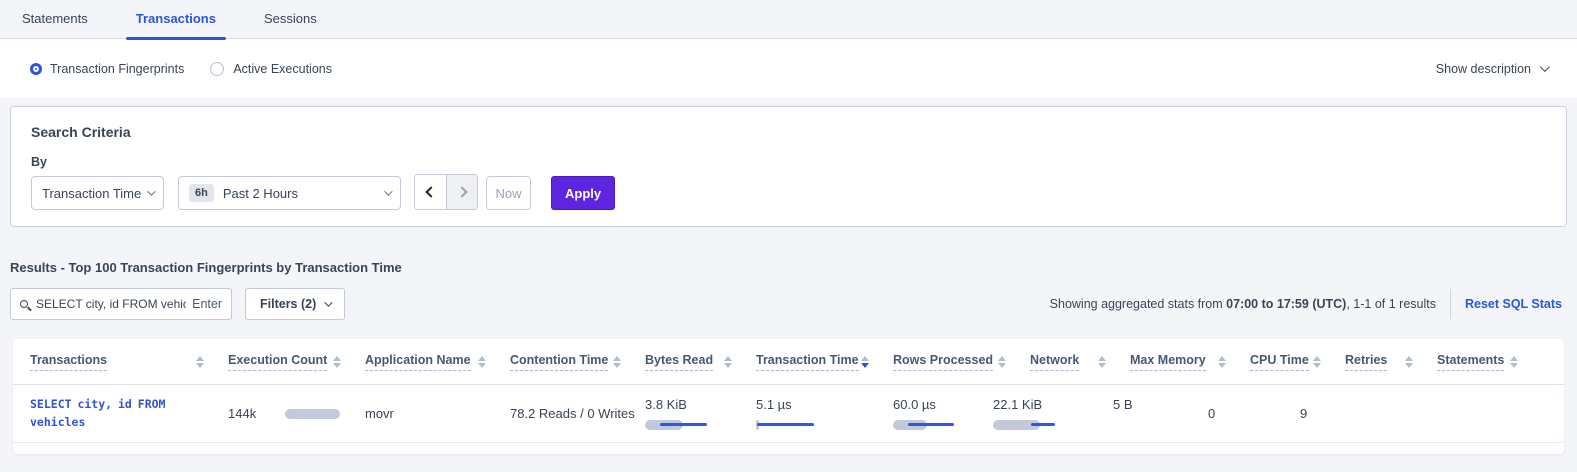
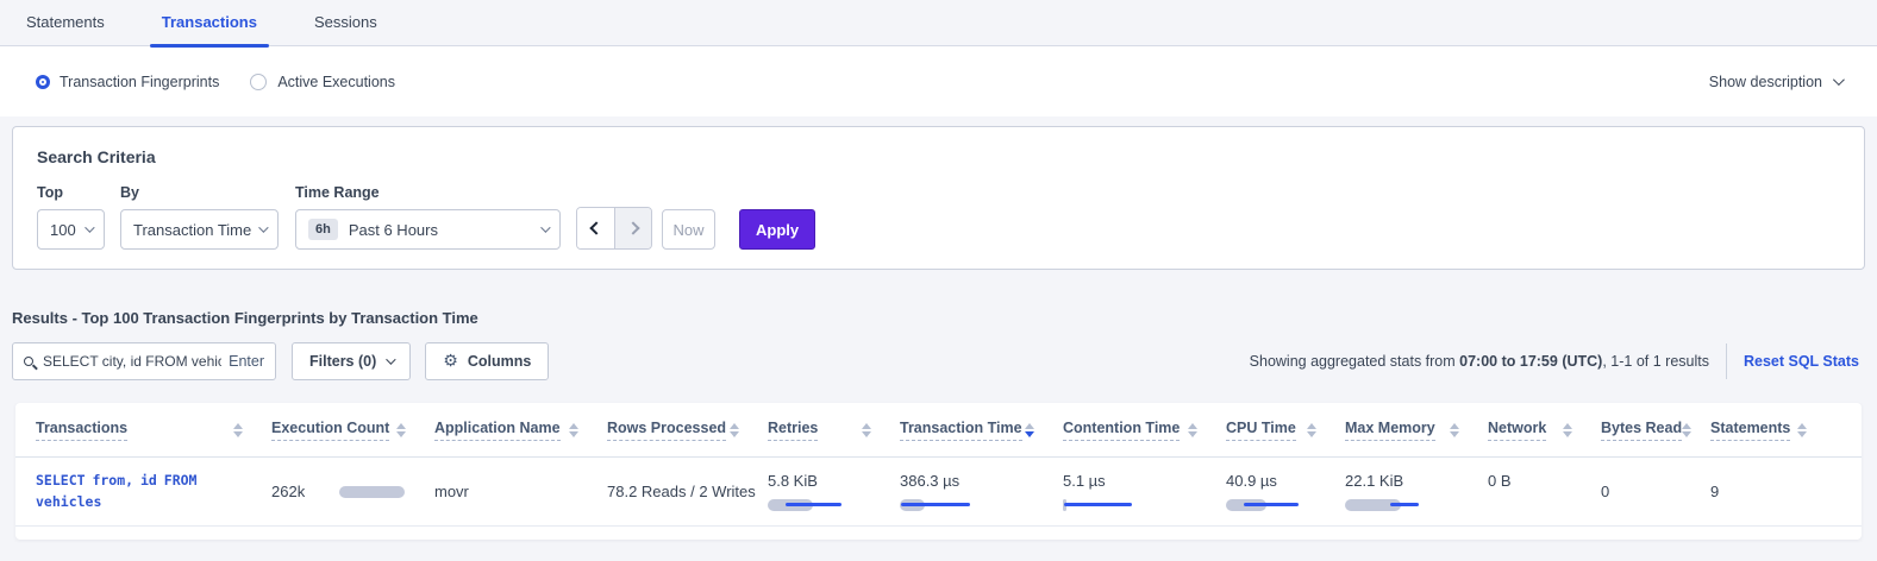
  Statements
  Transactions
  Sessions
  Transaction Fingerprints
  Active Executions
  Show description
  Search Criteria
+ Top
+ 100
  By
  Transaction Time
+ Time Range
  6h
- Past 2 Hours
+ Past 6 Hours
  Now
  Apply
  Results - Top 100 Transaction Fingerprints by Transaction Time
  SELECT city, id FROM vehic
  Enter
- Filters (2)
+ Filters (0)
+ ⚙
+ Columns
  Showing aggregated stats from 07:00 to 17:59 (UTC), 1-1 of 1 results
  Reset SQL Stats
  Transactions
  Execution Count
  Application Name
- Contention Time
+ Rows Processed
- Bytes Read
+ Retries
  Transaction Time
- Rows Processed
+ Contention Time
- Network
+ CPU Time
  Max Memory
- CPU Time
+ Network
- Retries
+ Bytes Read
  Statements
- SELECT city, id FROM vehicles
+ SELECT from, id FROM vehicles
- 144k
+ 262k
  movr
- 78.2 Reads / 0 Writes
+ 78.2 Reads / 2 Writes
- 3.8 KiB
+ 5.8 KiB
+ 386.3 µs
  5.1 µs
- 60.0 µs
+ 40.9 µs
  22.1 KiB
- 5 B
+ 0 B
  0
  9
